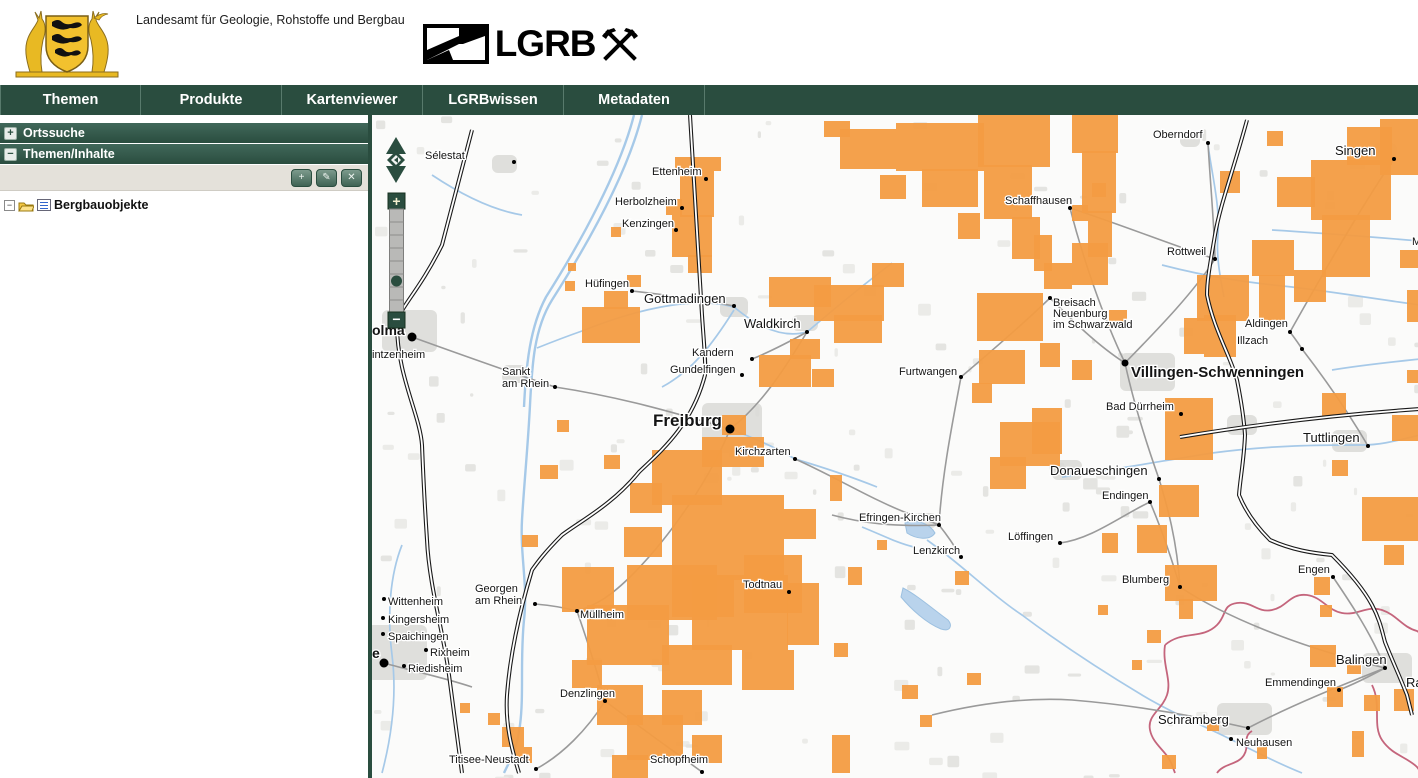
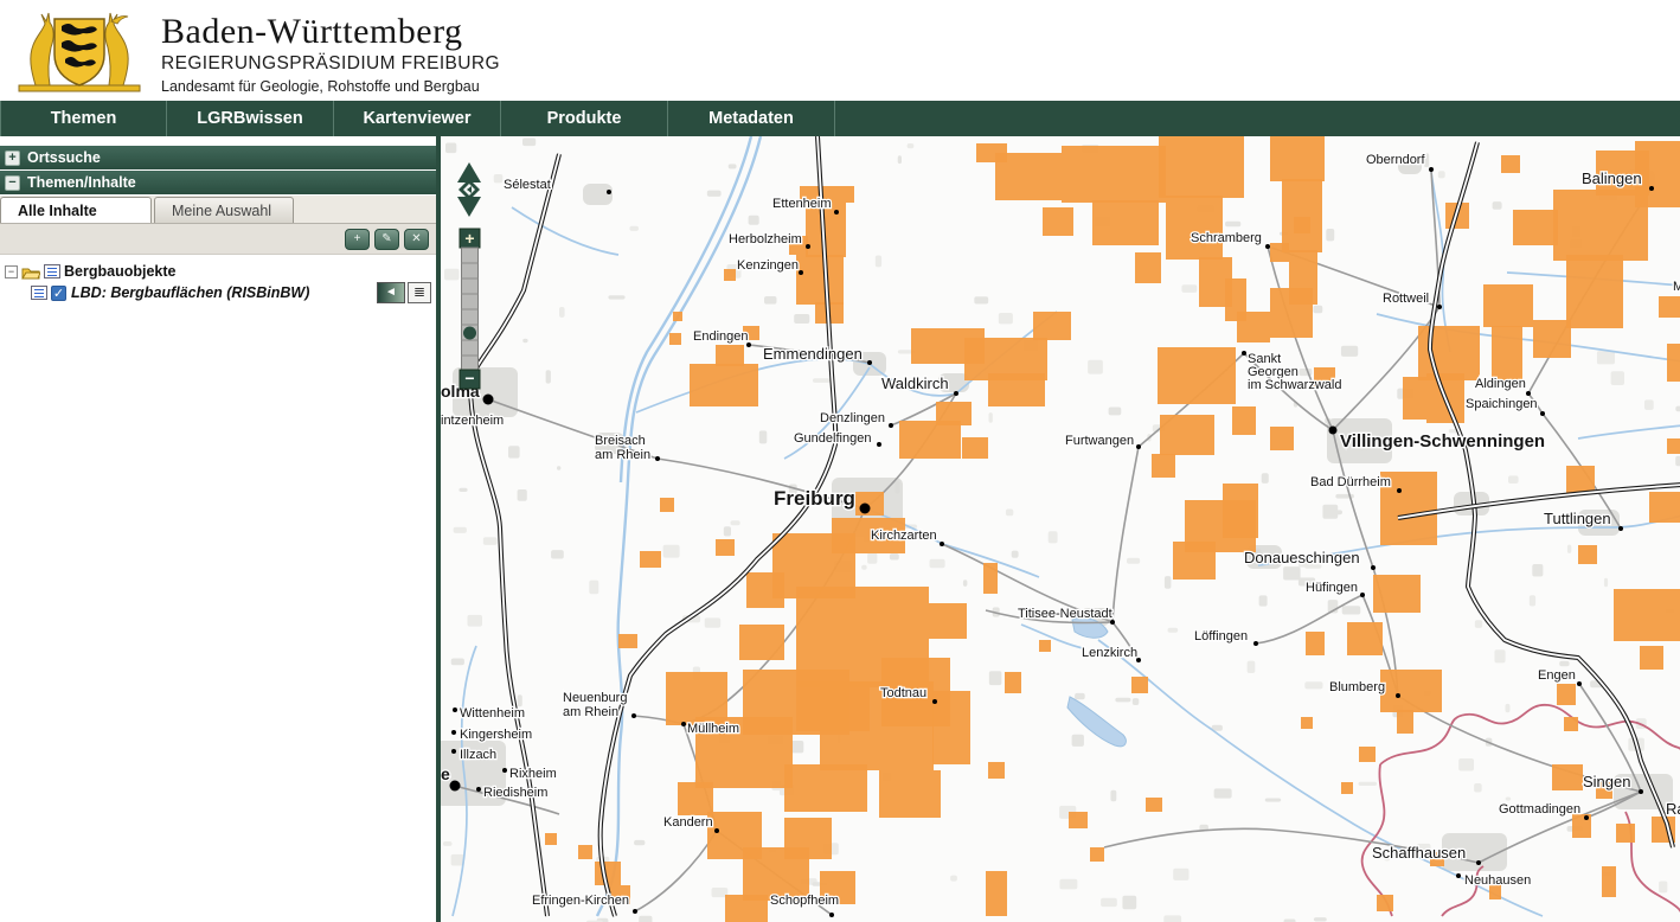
+ Baden-Württemberg
+ REGIERUNGSPRÄSIDIUM FREIBURG
  Landesamt für Geologie, Rohstoffe und Bergbau
- LGRB
  Themen
- Produkte
+ LGRBwissen
  Kartenviewer
- LGRBwissen
+ Produkte
  Metadaten
  +
  Ortssuche
  −
  Themen/Inhalte
+ Alle Inhalte
+ Meine Auswahl
  +
  ✎
  ✕
  −
  Bergbauobjekte
+ ✓
+ LBD: Bergbauflächen (RISBinBW)
+ ◄
+ ≣
  Sélestat
  Ettenheim
  Herbolzheim
  Kenzingen
- Hüfingen
+ Endingen
- Gottmadingen
+ Emmendingen
  Waldkirch
- Kandern
+ Denzlingen
  Gundelfingen
  Freiburg
  Kirchzarten
- Sankt
+ Breisach
  am Rhein
  Furtwangen
- Efringen-Kirchen
+ Titisee-Neustadt
  Löffingen
  Lenzkirch
- Endingen
+ Hüfingen
  Donaueschingen
  Bad Dürrheim
  Villingen-Schwenningen
- Breisach
+ Sankt
- Neuenburg
+ Georgen
  im Schwarzwald
  Aldingen
- Illzach
+ Spaichingen
  Tuttlingen
- Schaffhausen
+ Schramberg
  Rottweil
  Oberndorf
- Singen
+ Balingen
  Blumberg
  Engen
- Balingen
+ Singen
- Emmendingen
+ Gottmadingen
- Schramberg
+ Schaffhausen
  Neuhausen
  M
  Wittenheim
  Kingersheim
- Spaichingen
+ Illzach
  Rixheim
  Riedisheim
  e
  olma
  intzenheim
- Georgen
+ Neuenburg
  am Rhein
  Müllheim
- Denzlingen
+ Kandern
- Titisee-Neustadt
+ Efringen-Kirchen
  Schopfheim
  Todtnau
  +
  −
